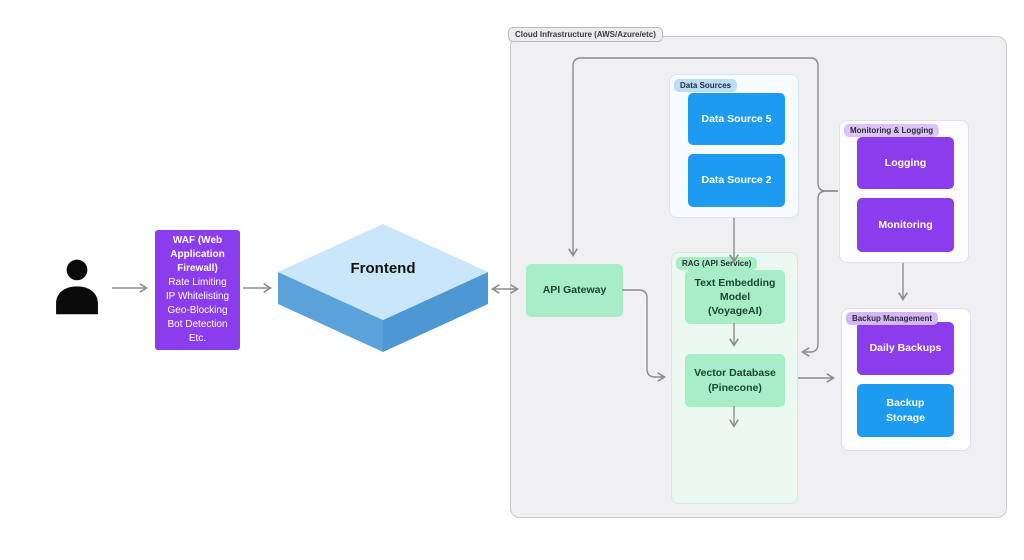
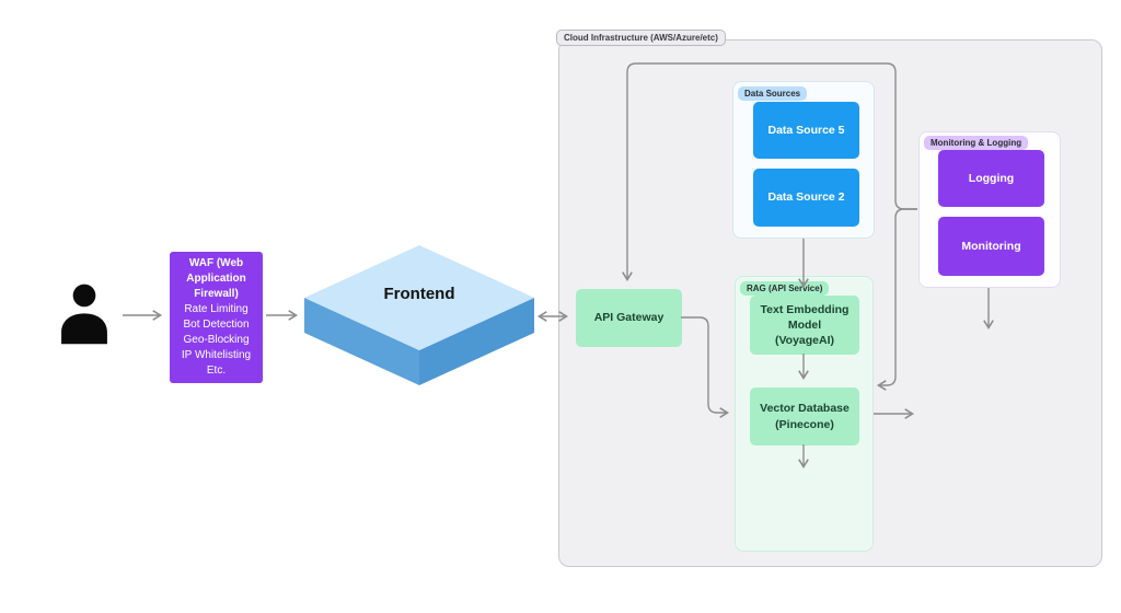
  WAF (Web Application Firewall)
  Rate Limiting
- IP Whitelisting
+ Bot Detection
  Geo-Blocking
- Bot Detection
+ IP Whitelisting
  Etc.
  Frontend
  Cloud Infrastructure (AWS/Azure/etc)
  API Gateway
  Data Sources
  Data Source 5
  Data Source 2
  RAG (API Service)
  Text Embedding Model (VoyageAI)
  Vector Database (Pinecone)
  Monitoring & Logging
  Logging
  Monitoring
- Backup Management
- Daily Backups
- Backup Storage
